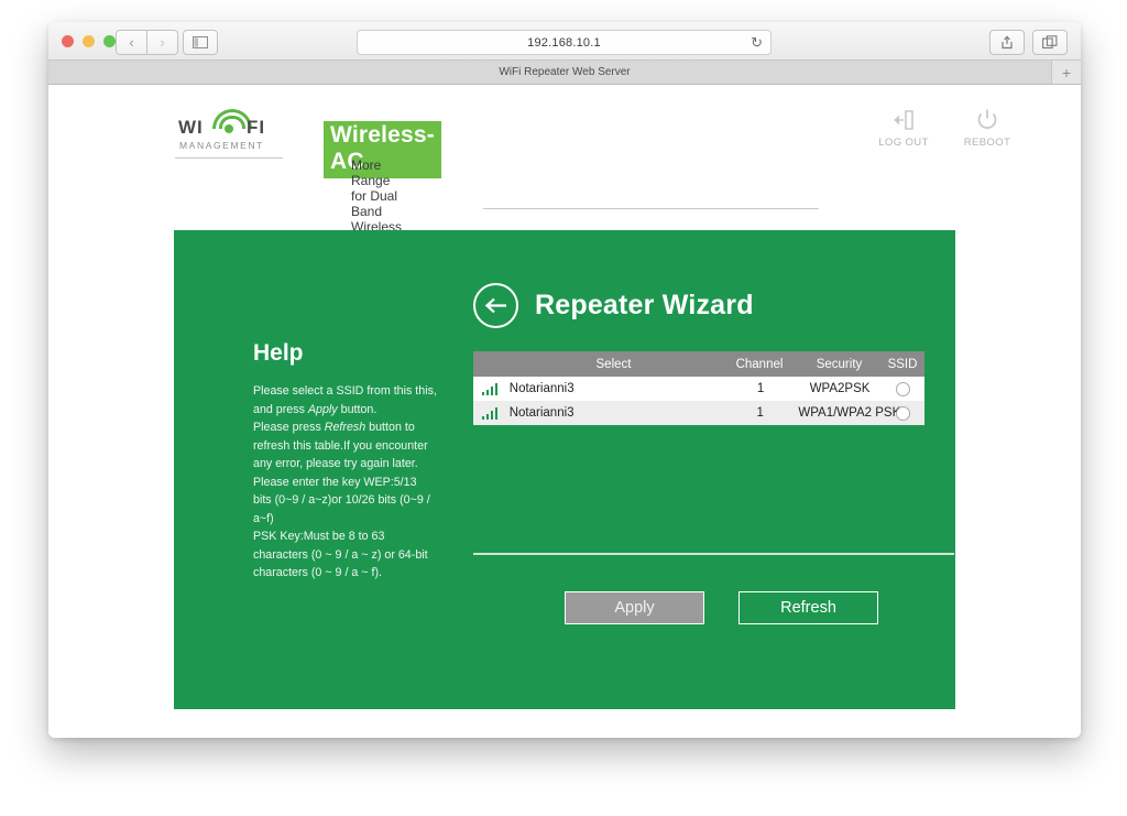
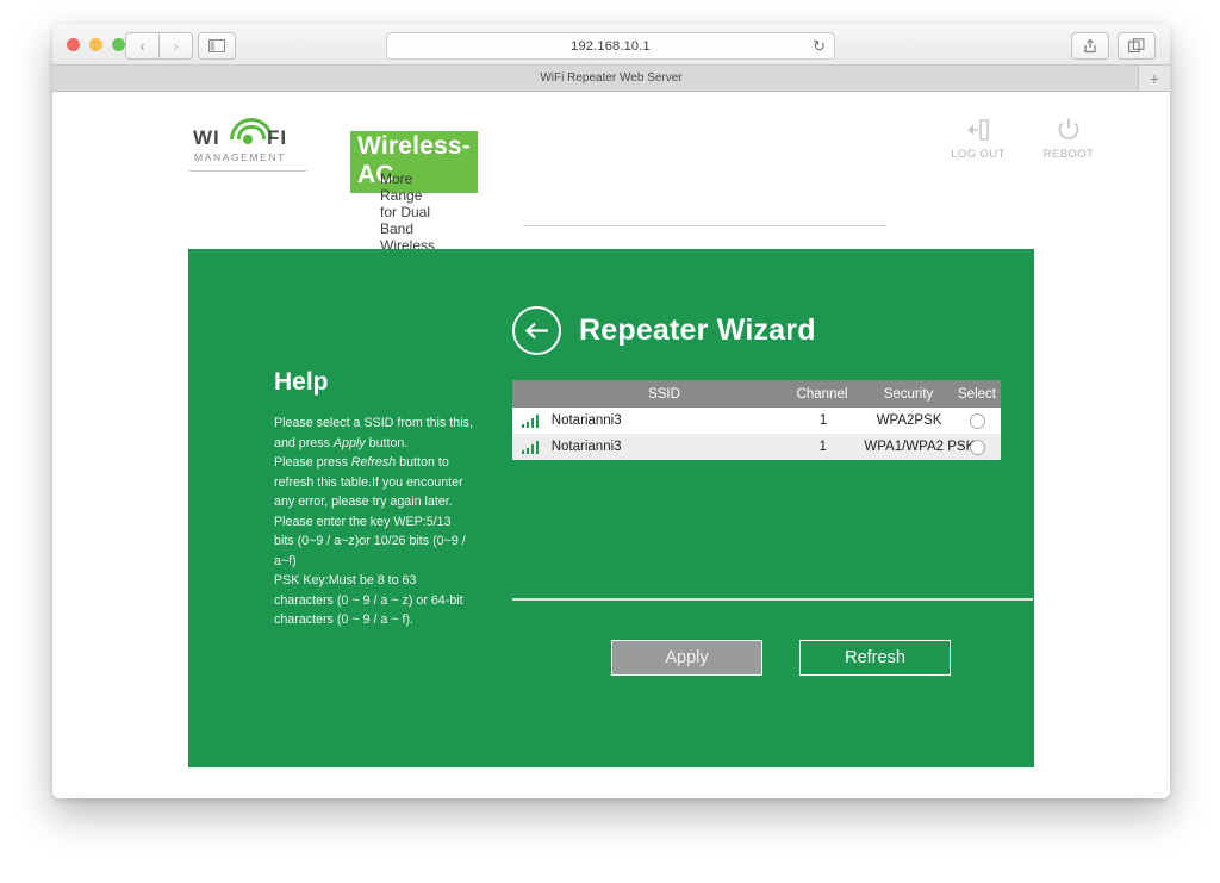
  ‹
  ›
  192.168.10.1
  ↻
  WiFi Repeater Web Server
  +
  WI
  FI
  MANAGEMENT
  Wireless-AC
  More Range for Dual Band Wireless
  LOG OUT
  REBOOT
  Help
  Please select a SSID from this this, and press Apply button.
  Please press Refresh button to refresh this table.If you encounter any error, please try again later.
  Please enter the key WEP:5/13 bits (0~9 / a~z)or 10/26 bits (0~9 / a~f)
  PSK Key:Must be 8 to 63 characters (0 ~ 9 / a ~ z) or 64-bit characters (0 ~ 9 / a ~ f).
  Repeater Wizard
- Select
+ SSID
  Channel
  Security
- SSID
+ Select
  Notarianni3
  1
  WPA2PSK
  Notarianni3
  1
  WPA1/WPA2 P
  Apply
  Refresh
